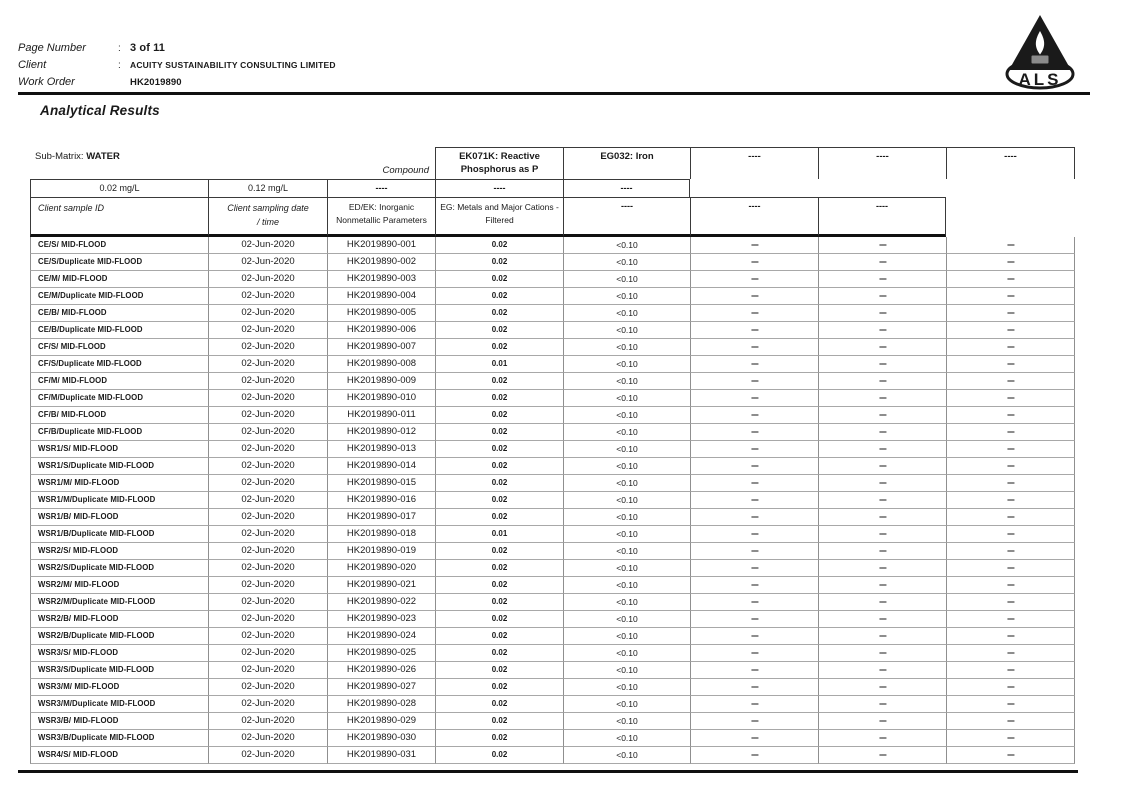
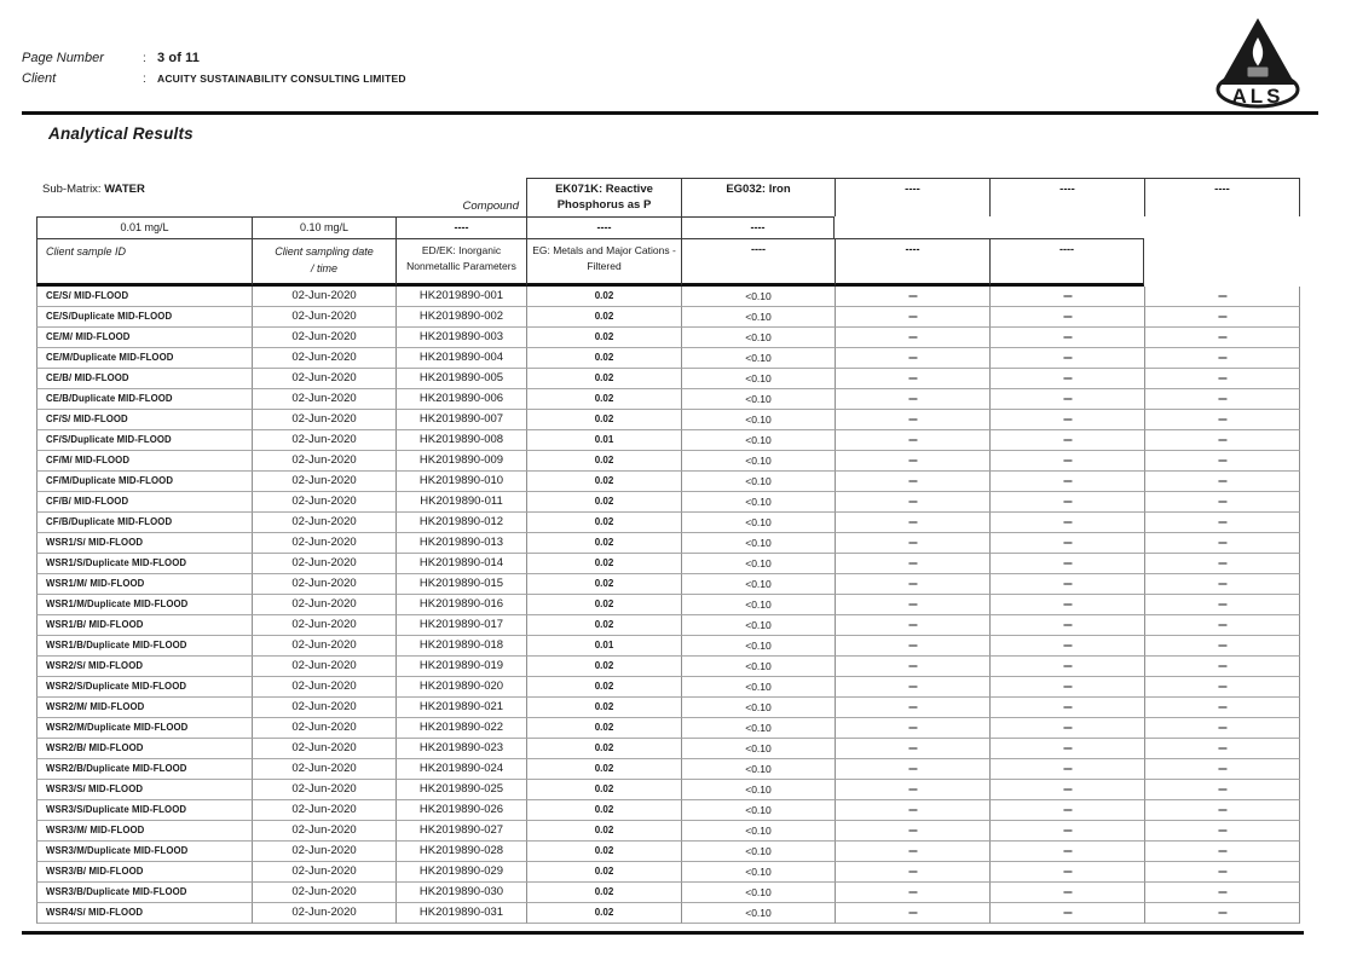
  Page Number
  :
  3 of 11
  Client
  :
  ACUITY SUSTAINABILITY CONSULTING LIMITED
- Work Order
- HK2019890
  ALS
  Analytical Results
  Sub-Matrix: WATER
  Compound
  EK071K: Reactive Phosphorus as P
  EG032: Iron
  ----
  ----
  ----
- 0.02 mg/L
+ 0.01 mg/L
- 0.12 mg/L
+ 0.10 mg/L
  ----
  ----
  ----
  Client sample ID
  Client sampling date
  / time
  ED/EK: Inorganic Nonmetallic Parameters
  EG: Metals and Major Cations - Filtered
  ----
  ----
  ----
  CE/S/ MID-FLOOD
  02-Jun-2020
  HK2019890-001
  0.02
  <0.10
  ----
  ----
  ----
  CE/S/Duplicate MID-FLOOD
  02-Jun-2020
  HK2019890-002
  0.02
  <0.10
  ----
  ----
  ----
  CE/M/ MID-FLOOD
  02-Jun-2020
  HK2019890-003
  0.02
  <0.10
  ----
  ----
  ----
  CE/M/Duplicate MID-FLOOD
  02-Jun-2020
  HK2019890-004
  0.02
  <0.10
  ----
  ----
  ----
  CE/B/ MID-FLOOD
  02-Jun-2020
  HK2019890-005
  0.02
  <0.10
  ----
  ----
  ----
  CE/B/Duplicate MID-FLOOD
  02-Jun-2020
  HK2019890-006
  0.02
  <0.10
  ----
  ----
  ----
  CF/S/ MID-FLOOD
  02-Jun-2020
  HK2019890-007
  0.02
  <0.10
  ----
  ----
  ----
  CF/S/Duplicate MID-FLOOD
  02-Jun-2020
  HK2019890-008
  0.01
  <0.10
  ----
  ----
  ----
  CF/M/ MID-FLOOD
  02-Jun-2020
  HK2019890-009
  0.02
  <0.10
  ----
  ----
  ----
  CF/M/Duplicate MID-FLOOD
  02-Jun-2020
  HK2019890-010
  0.02
  <0.10
  ----
  ----
  ----
  CF/B/ MID-FLOOD
  02-Jun-2020
  HK2019890-011
  0.02
  <0.10
  ----
  ----
  ----
  CF/B/Duplicate MID-FLOOD
  02-Jun-2020
  HK2019890-012
  0.02
  <0.10
  ----
  ----
  ----
  WSR1/S/ MID-FLOOD
  02-Jun-2020
  HK2019890-013
  0.02
  <0.10
  ----
  ----
  ----
  WSR1/S/Duplicate MID-FLOOD
  02-Jun-2020
  HK2019890-014
  0.02
  <0.10
  ----
  ----
  ----
  WSR1/M/ MID-FLOOD
  02-Jun-2020
  HK2019890-015
  0.02
  <0.10
  ----
  ----
  ----
  WSR1/M/Duplicate MID-FLOOD
  02-Jun-2020
  HK2019890-016
  0.02
  <0.10
  ----
  ----
  ----
  WSR1/B/ MID-FLOOD
  02-Jun-2020
  HK2019890-017
  0.02
  <0.10
  ----
  ----
  ----
  WSR1/B/Duplicate MID-FLOOD
  02-Jun-2020
  HK2019890-018
  0.01
  <0.10
  ----
  ----
  ----
  WSR2/S/ MID-FLOOD
  02-Jun-2020
  HK2019890-019
  0.02
  <0.10
  ----
  ----
  ----
  WSR2/S/Duplicate MID-FLOOD
  02-Jun-2020
  HK2019890-020
  0.02
  <0.10
  ----
  ----
  ----
  WSR2/M/ MID-FLOOD
  02-Jun-2020
  HK2019890-021
  0.02
  <0.10
  ----
  ----
  ----
  WSR2/M/Duplicate MID-FLOOD
  02-Jun-2020
  HK2019890-022
  0.02
  <0.10
  ----
  ----
  ----
  WSR2/B/ MID-FLOOD
  02-Jun-2020
  HK2019890-023
  0.02
  <0.10
  ----
  ----
  ----
  WSR2/B/Duplicate MID-FLOOD
  02-Jun-2020
  HK2019890-024
  0.02
  <0.10
  ----
  ----
  ----
  WSR3/S/ MID-FLOOD
  02-Jun-2020
  HK2019890-025
  0.02
  <0.10
  ----
  ----
  ----
  WSR3/S/Duplicate MID-FLOOD
  02-Jun-2020
  HK2019890-026
  0.02
  <0.10
  ----
  ----
  ----
  WSR3/M/ MID-FLOOD
  02-Jun-2020
  HK2019890-027
  0.02
  <0.10
  ----
  ----
  ----
  WSR3/M/Duplicate MID-FLOOD
  02-Jun-2020
  HK2019890-028
  0.02
  <0.10
  ----
  ----
  ----
  WSR3/B/ MID-FLOOD
  02-Jun-2020
  HK2019890-029
  0.02
  <0.10
  ----
  ----
  ----
  WSR3/B/Duplicate MID-FLOOD
  02-Jun-2020
  HK2019890-030
  0.02
  <0.10
  ----
  ----
  ----
  WSR4/S/ MID-FLOOD
  02-Jun-2020
  HK2019890-031
  0.02
  <0.10
  ----
  ----
  ----
